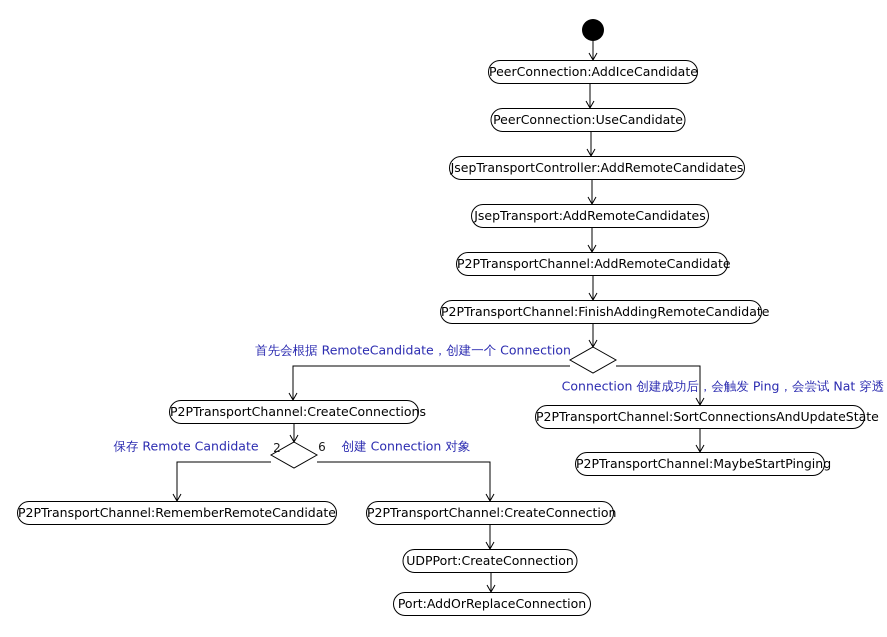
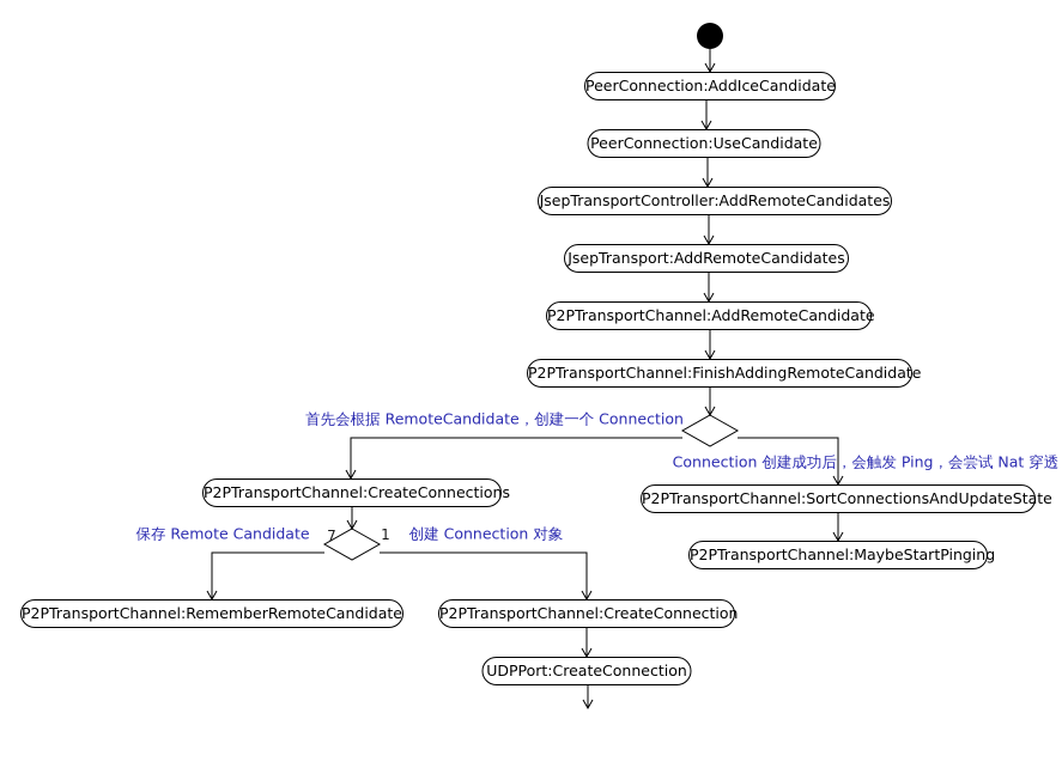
  PeerConnection:AddIceCandidate
  PeerConnection:UseCandidate
  JsepTransportController:AddRemoteCandidates
  JsepTransport:AddRemoteCandidates
  P2PTransportChannel:AddRemoteCandidate
  P2PTransportChannel:FinishAddingRemoteCandidate
  P2PTransportChannel:CreateConnections
  P2PTransportChannel:SortConnectionsAndUpdateState
  P2PTransportChannel:MaybeStartPinging
  P2PTransportChannel:RememberRemoteCandidate
  P2PTransportChannel:CreateConnection
  UDPPort:CreateConnection
- Port:AddOrReplaceConnection
  首先会根据 RemoteCandidate，创建一个 Connection
  Connection 创建成功后，会触发 Ping，会尝试 Nat 穿透
  保存 Remote Candidate
  创建 Connection 对象
- 2
+ 7
- 6
+ 1
